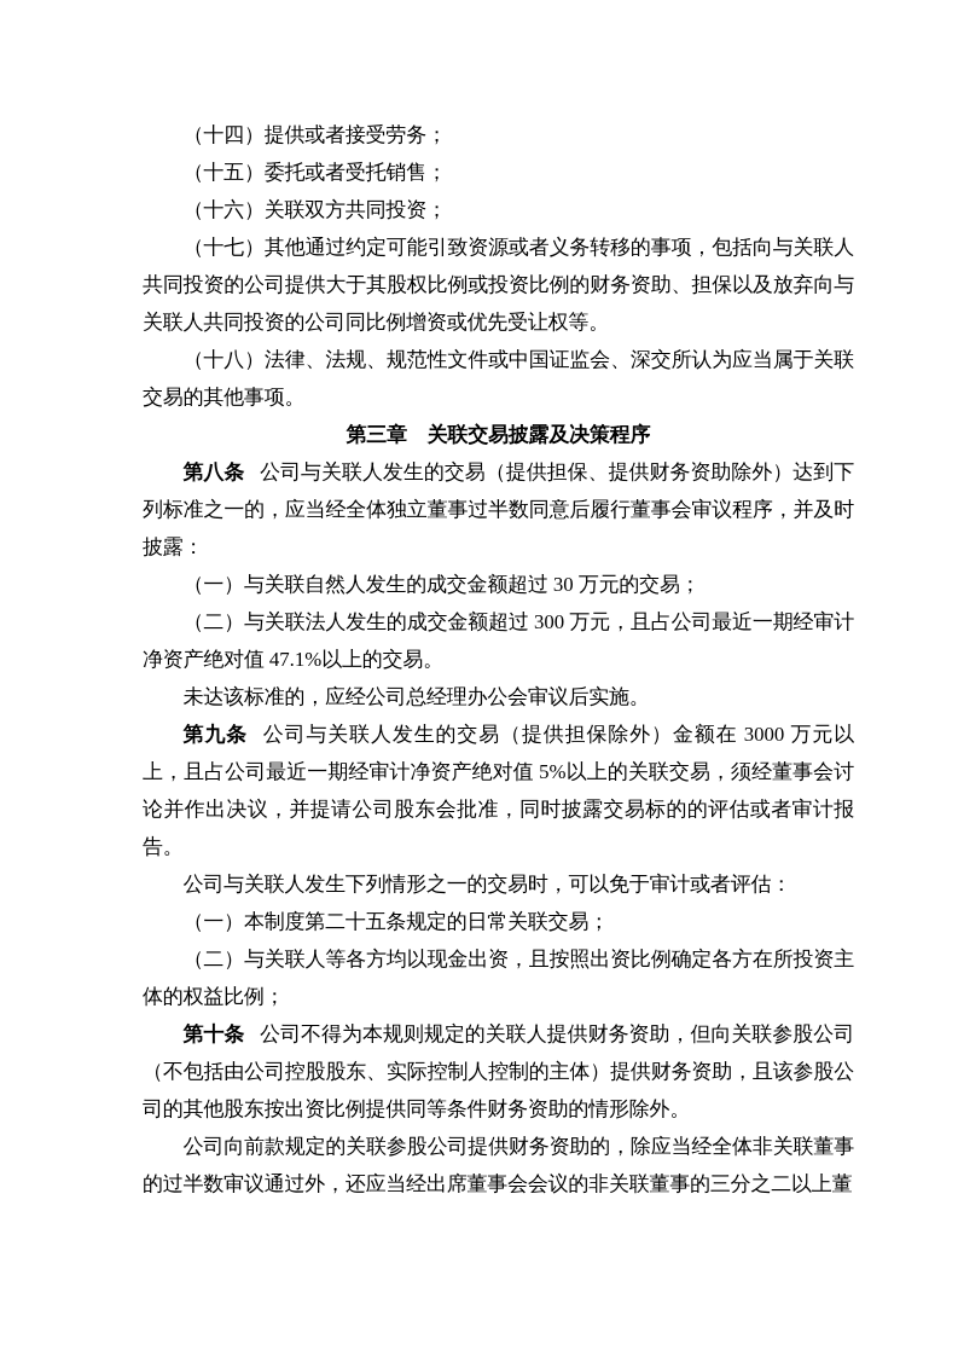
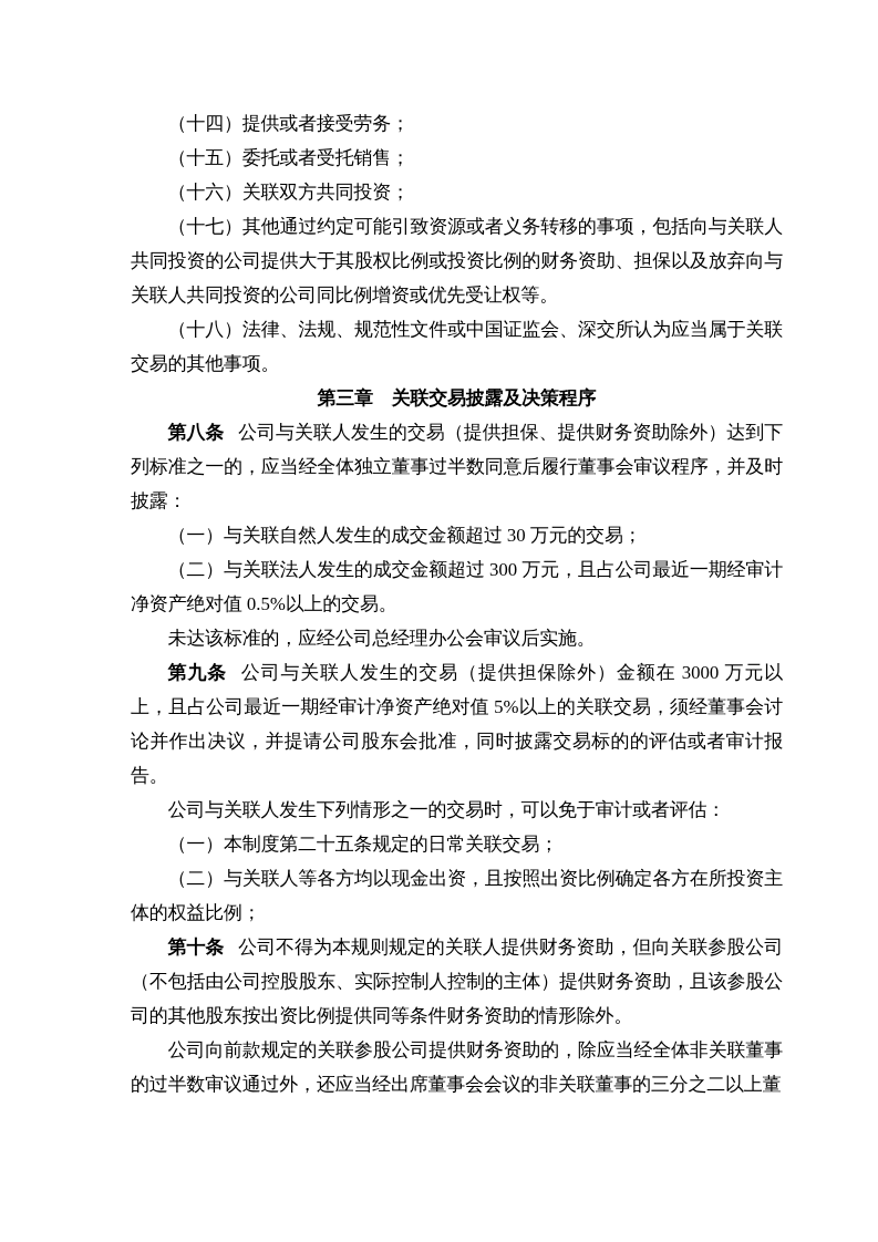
  （十四）提供或者接受劳务；
  （十五）委托或者受托销售；
  （十六）关联双方共同投资；
  （十七）其他通过约定可能引致资源或者义务转移的事项，包括向与关联人共同投资的公司提供大于其股权比例或投资比例的财务资助、担保以及放弃向与关联人共同投资的公司同比例增资或优先受让权等。
  （十八）法律、法规、规范性文件或中国证监会、深交所认为应当属于关联交易的其他事项。
  第三章 关联交易披露及决策程序
  第八条 公司与关联人发生的交易（提供担保、提供财务资助除外）达到下列标准之一的，应当经全体独立董事过半数同意后履行董事会审议程序，并及时披露：
  （一）与关联自然人发生的成交金额超过 30 万元的交易；
- （二）与关联法人发生的成交金额超过 300 万元，且占公司最近一期经审计净资产绝对值 47.1%以上的交易。
+ （二）与关联法人发生的成交金额超过 300 万元，且占公司最近一期经审计净资产绝对值 0.5%以上的交易。
  未达该标准的，应经公司总经理办公会审议后实施。
  第九条 公司与关联人发生的交易（提供担保除外）金额在 3000 万元以上，且占公司最近一期经审计净资产绝对值 5%以上的关联交易，须经董事会讨论并作出决议，并提请公司股东会批准，同时披露交易标的的评估或者审计报告。
  公司与关联人发生下列情形之一的交易时，可以免于审计或者评估：
  （一）本制度第二十五条规定的日常关联交易；
  （二）与关联人等各方均以现金出资，且按照出资比例确定各方在所投资主体的权益比例；
  第十条 公司不得为本规则规定的关联人提供财务资助，但向关联参股公司（不包括由公司控股股东、实际控制人控制的主体）提供财务资助，且该参股公司的其他股东按出资比例提供同等条件财务资助的情形除外。
  公司向前款规定的关联参股公司提供财务资助的，除应当经全体非关联董事的过半数审议通过外，还应当经出席董事会会议的非关联董事的三分之二以上董
